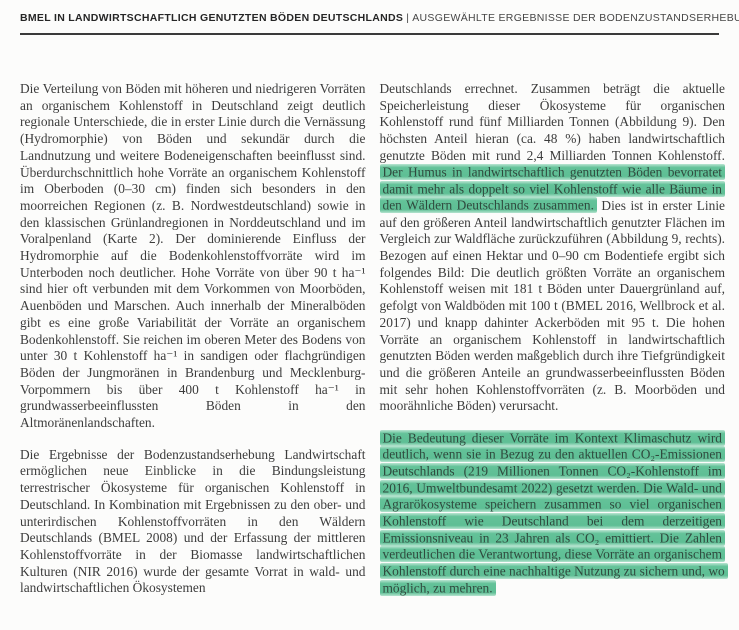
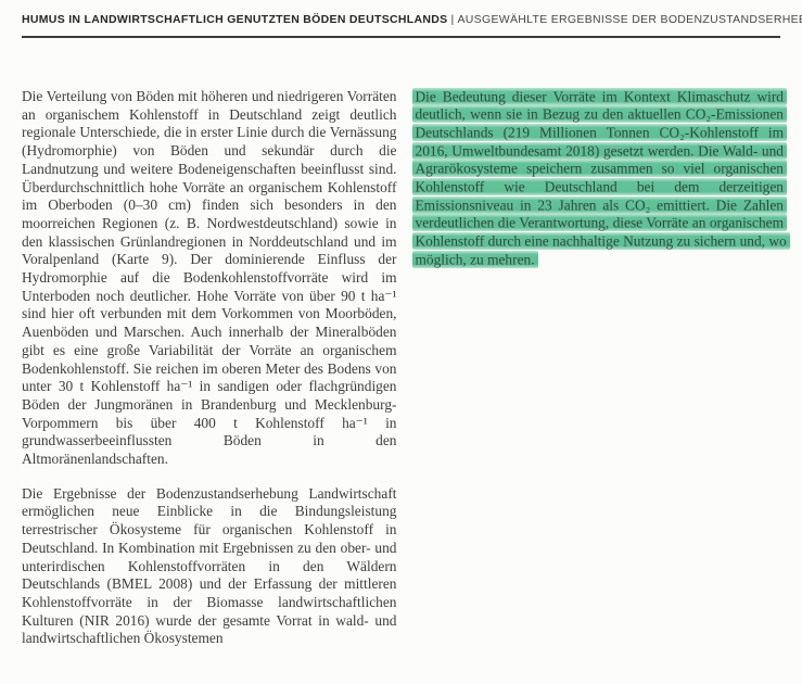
- BMEL IN LANDWIRTSCHAFTLICH GENUTZTEN BÖDEN DEUTSCHLANDS | AUSGEWÄHLTE ERGEBNISSE DER BODENZUSTANDSERHEBU
+ HUMUS IN LANDWIRTSCHAFTLICH GENUTZTEN BÖDEN DEUTSCHLANDS | AUSGEWÄHLTE ERGEBNISSE DER BODENZUSTANDSERHE
- Die Verteilung von Böden mit höheren und niedrigeren Vorräten an organischem Kohlenstoff in Deutschland zeigt deutlich regionale Unterschiede, die in erster Linie durch die Vernässung (Hydromorphie) von Böden und sekundär durch die Landnutzung und weitere Bodeneigenschaften beeinflusst sind. Überdurchschnittlich hohe Vorräte an organischem Kohlenstoff im Oberboden (0–30 cm) finden sich besonders in den moorreichen Regionen (z. B. Nordwestdeutschland) sowie in den klassischen Grünlandregionen in Norddeutschland und im Voralpenland (Karte 2). Der dominierende Einfluss der Hydromorphie auf die Bodenkohlenstoffvorräte wird im Unterboden noch deutlicher. Hohe Vorräte von über 90 t ha⁻¹ sind hier oft verbunden mit dem Vorkommen von Moorböden, Auenböden und Marschen. Auch innerhalb der Mineralböden gibt es eine große Variabilität der Vorräte an organischem Bodenkohlenstoff. Sie reichen im oberen Meter des Bodens von unter 30 t Kohlenstoff ha⁻¹ in sandigen oder flachgründigen Böden der Jungmoränen in Brandenburg und Mecklenburg-Vorpommern bis über 400 t Kohlenstoff ha⁻¹ in grundwasserbeeinflussten Böden in den Altmoränenlandschaften.
+ Die Verteilung von Böden mit höheren und niedrigeren Vorräten an organischem Kohlenstoff in Deutschland zeigt deutlich regionale Unterschiede, die in erster Linie durch die Vernässung (Hydromorphie) von Böden und sekundär durch die Landnutzung und weitere Bodeneigenschaften beeinflusst sind. Überdurchschnittlich hohe Vorräte an organischem Kohlenstoff im Oberboden (0–30 cm) finden sich besonders in den moorreichen Regionen (z. B. Nordwestdeutschland) sowie in den klassischen Grünlandregionen in Norddeutschland und im Voralpenland (Karte 9). Der dominierende Einfluss der Hydromorphie auf die Bodenkohlenstoffvorräte wird im Unterboden noch deutlicher. Hohe Vorräte von über 90 t ha⁻¹ sind hier oft verbunden mit dem Vorkommen von Moorböden, Auenböden und Marschen. Auch innerhalb der Mineralböden gibt es eine große Variabilität der Vorräte an organischem Bodenkohlenstoff. Sie reichen im oberen Meter des Bodens von unter 30 t Kohlenstoff ha⁻¹ in sandigen oder flachgründigen Böden der Jungmoränen in Brandenburg und Mecklenburg-Vorpommern bis über 400 t Kohlenstoff ha⁻¹ in grundwasserbeeinflussten Böden in den Altmoränenlandschaften.
  Die Ergebnisse der Bodenzustandserhebung Landwirtschaft ermöglichen neue Einblicke in die Bindungsleistung terrestrischer Ökosysteme für organischen Kohlenstoff in Deutschland. In Kombination mit Ergebnissen zu den ober- und unterirdischen Kohlenstoffvorräten in den Wäldern Deutschlands (BMEL 2008) und der Erfassung der mittleren Kohlenstoffvorräte in der Biomasse landwirtschaftlichen Kulturen (NIR 2016) wurde der gesamte Vorrat in wald- und landwirtschaftlichen Ökosystemen
- Deutschlands errechnet. Zusammen beträgt die aktuelle Speicherleistung dieser Ökosysteme für organischen Kohlenstoff rund fünf Milliarden Tonnen (Abbildung 9). Den höchsten Anteil hieran (ca. 48 %) haben landwirtschaftlich genutzte Böden mit rund 2,4 Milliarden Tonnen Kohlenstoff. Der Humus in landwirtschaftlich genutzten Böden bevorratet damit mehr als doppelt so viel Kohlenstoff wie alle Bäume in den Wäldern Deutschlands zusammen. Dies ist in erster Linie auf den größeren Anteil landwirtschaftlich genutzter Flächen im Vergleich zur Waldfläche zurückzuführen (Abbildung 9, rechts). Bezogen auf einen Hektar und 0–90 cm Bodentiefe ergibt sich folgendes Bild: Die deutlich größten Vorräte an organischem Kohlenstoff weisen mit 181 t Böden unter Dauergrünland auf, gefolgt von Waldböden mit 100 t (BMEL 2016, Wellbrock et al. 2017) und knapp dahinter Ackerböden mit 95 t. Die hohen Vorräte an organischem Kohlenstoff in landwirtschaftlich genutzten Böden werden maßgeblich durch ihre Tiefgründigkeit und die größeren Anteile an grundwasserbeeinflussten Böden mit sehr hohen Kohlenstoffvorräten (z. B. Moorböden und moorähnliche Böden) verursacht.
- Die Bedeutung dieser Vorräte im Kontext Klimaschutz wird deutlich, wenn sie in Bezug zu den aktuellen CO₂-Emissionen Deutschlands (219 Millionen Tonnen CO₂-Kohlenstoff im 2016, Umweltbundesamt 2022) gesetzt werden. Die Wald- und Agrarökosysteme speichern zusammen so viel organischen Kohlenstoff wie Deutschland bei dem derzeitigen Emissionsniveau in 23 Jahren als CO₂ emittiert. Die Zahlen verdeutlichen die Verantwortung, diese Vorräte an organischem Kohlenstoff durch eine nachhaltige Nutzung zu sichern und, wo möglich, zu mehren.
+ Die Bedeutung dieser Vorräte im Kontext Klimaschutz wird deutlich, wenn sie in Bezug zu den aktuellen CO₂-Emissionen Deutschlands (219 Millionen Tonnen CO₂-Kohlenstoff im 2016, Umweltbundesamt 2018) gesetzt werden. Die Wald- und Agrarökosysteme speichern zusammen so viel organischen Kohlenstoff wie Deutschland bei dem derzeitigen Emissionsniveau in 23 Jahren als CO₂ emittiert. Die Zahlen verdeutlichen die Verantwortung, diese Vorräte an organischem Kohlenstoff durch eine nachhaltige Nutzung zu sichern und, wo möglich, zu mehren.
